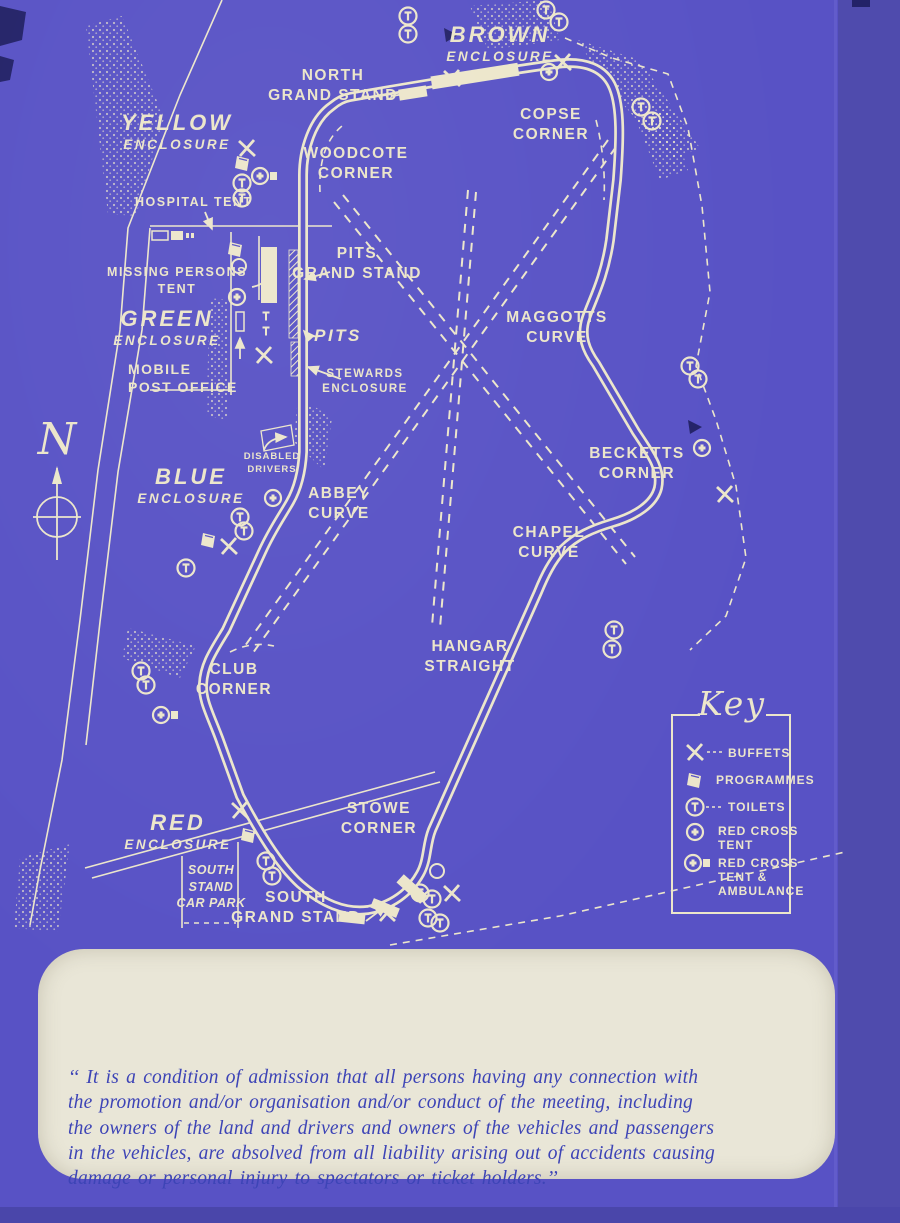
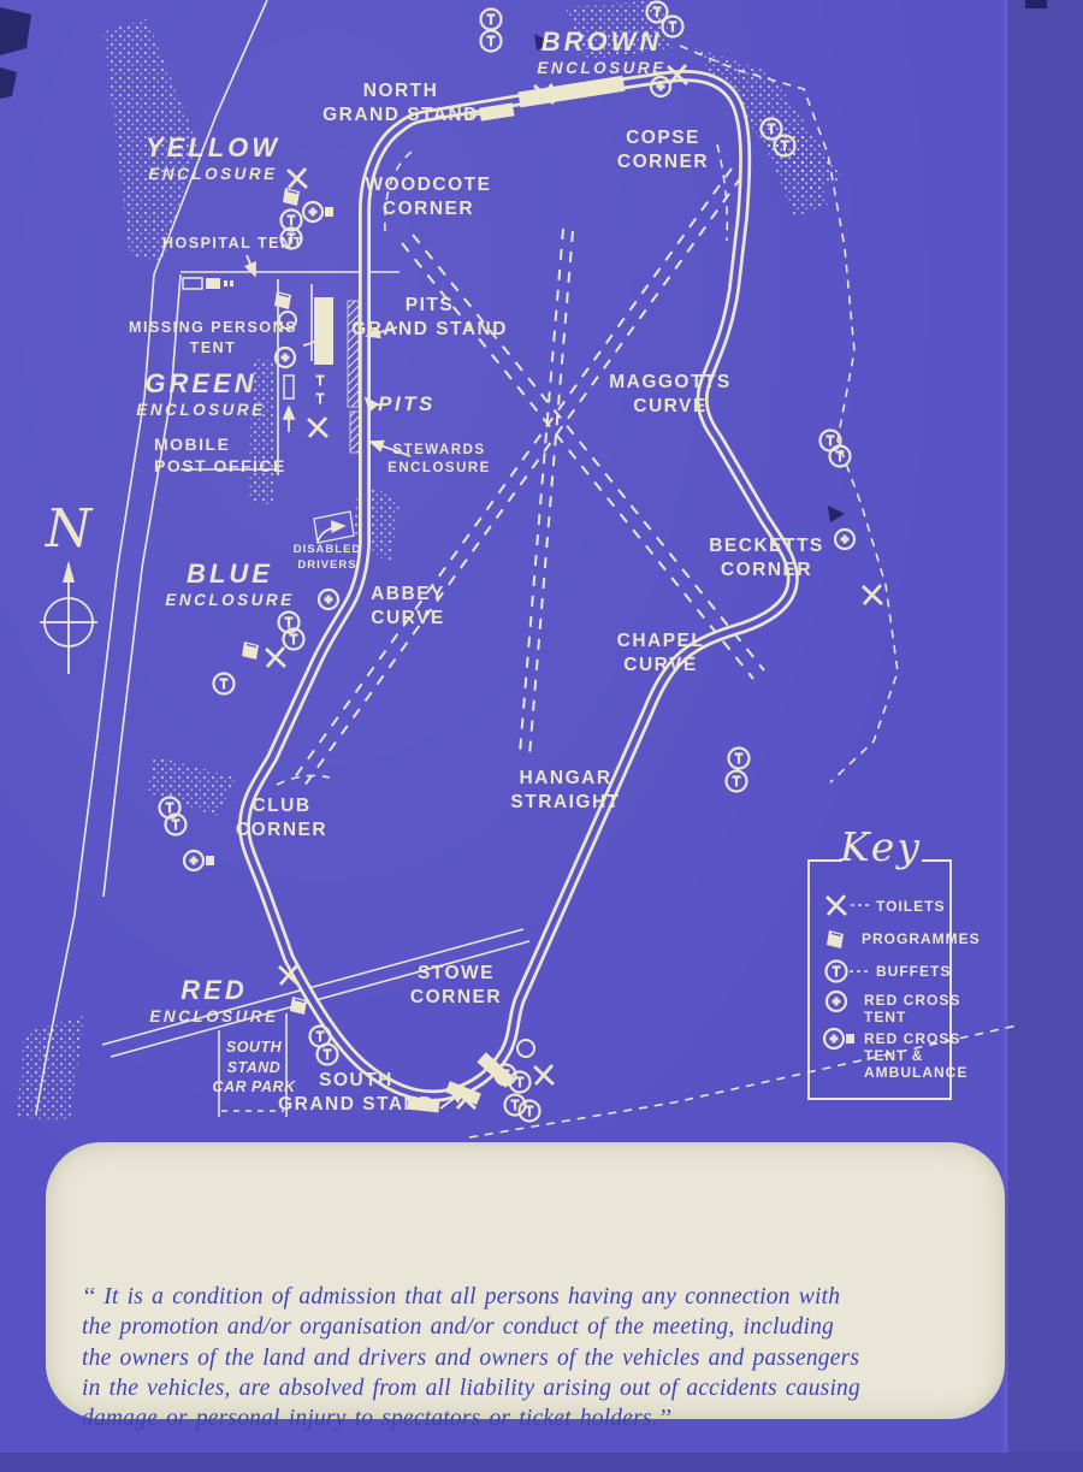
  N
  BROWN
  ENCLOSURE
  YELLOW
  ENCLOSURE
  GREEN
  ENCLOSURE
  BLUE
  ENCLOSURE
  RED
  ENCLOSURE
  NORTH
  GRAND STAND
  COPSE
  CORNER
  WOODCOTE
  CORNER
  HOSPITAL TENT
  MISSING PERSONS
  TENT
  PITS
  GRAND STAND
  PITS
  MOBILE
  POST OFFICE
  STEWARDS
  ENCLOSURE
  DISABLED
  DRIVERS
  MAGGOTTS
  CURVE
  BECKETTS
  CORNER
  ABBEY
  CURVE
  CHAPEL
  CURVE
  HANGAR
  STRAIGHT
  CLUB
  CORNER
  STOWE
  CORNER
  SOUTH
  STAND
  CAR PARK
  SOUTH
  GRAND STAND
  Key
- BUFFETS
+ TOILETS
  PROGRAMMES
- TOILETS
+ BUFFETS
  RED CROSS
  TENT
  RED CROSS
  TENT &
  AMBULANCE
  ‘‘ It is a condition of admission that all persons having any connection with
  the promotion and/or organisation and/or conduct of the meeting, including
  the owners of the land and drivers and owners of the vehicles and passengers
  in the vehicles, are absolved from all liability arising out of accidents causing
  damage or personal injury to spectators or ticket holders.’’
